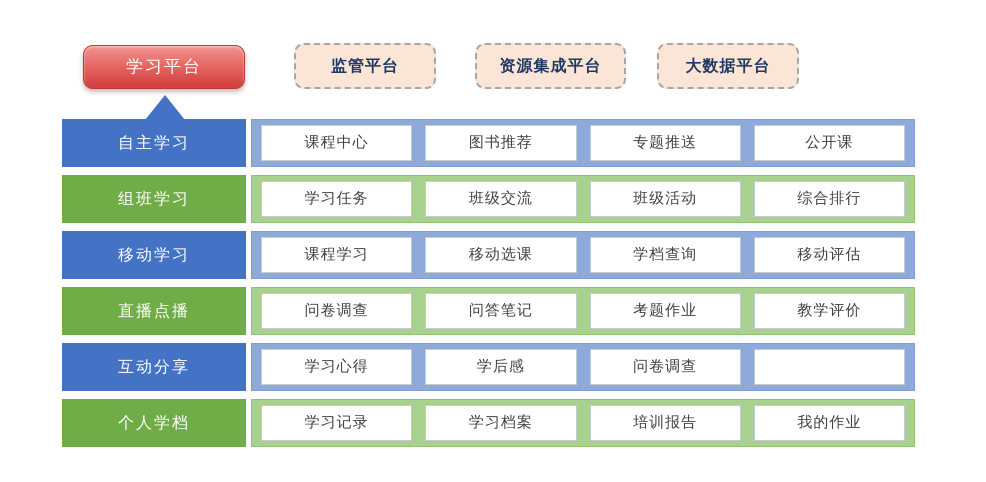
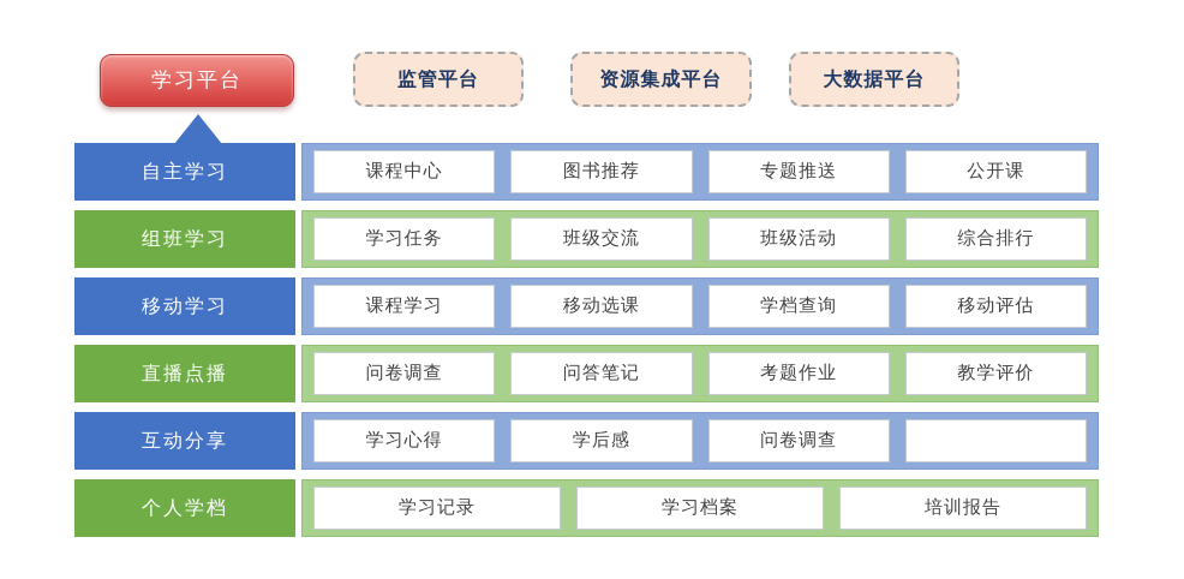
  学习平台
  监管平台
  资源集成平台
  大数据平台
  自主学习
  课程中心
  图书推荐
  专题推送
  公开课
  组班学习
  学习任务
  班级交流
  班级活动
  综合排行
  移动学习
  课程学习
  移动选课
  学档查询
  移动评估
  直播点播
  问卷调查
  问答笔记
  考题作业
  教学评价
  互动分享
  学习心得
  学后感
  问卷调查
  个人学档
  学习记录
  学习档案
  培训报告
- 我的作业
